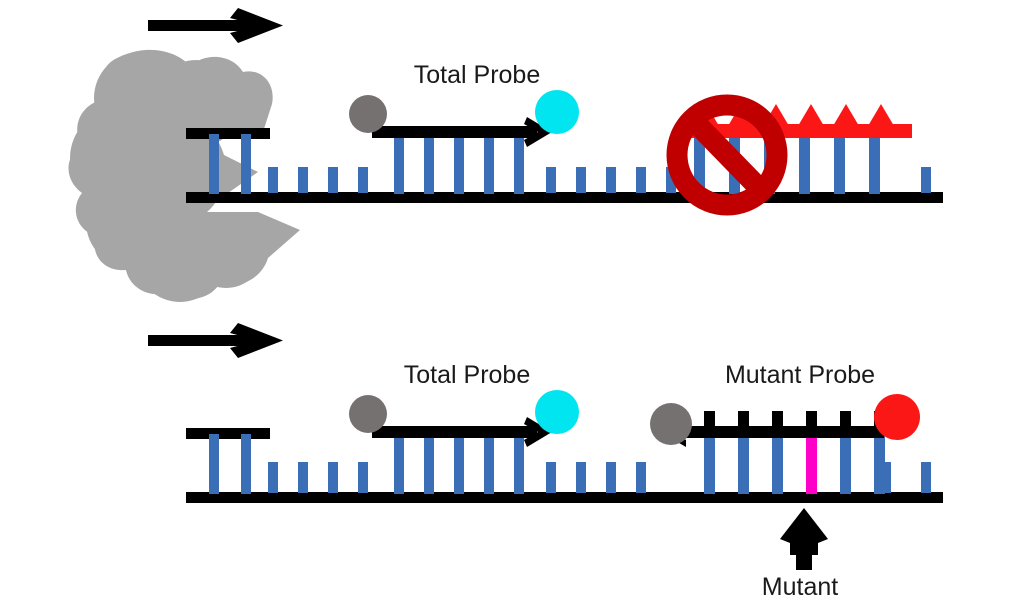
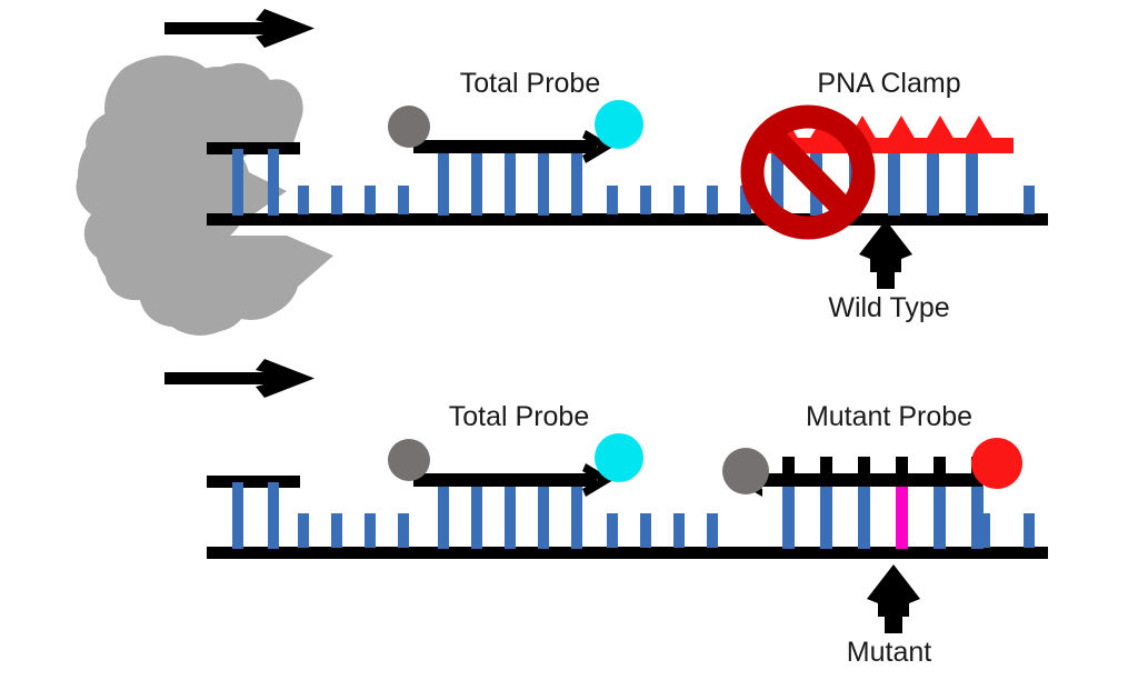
  Total Probe
+ PNA Clamp
+ Wild Type
  Total Probe
  Mutant Probe
  Mutant
